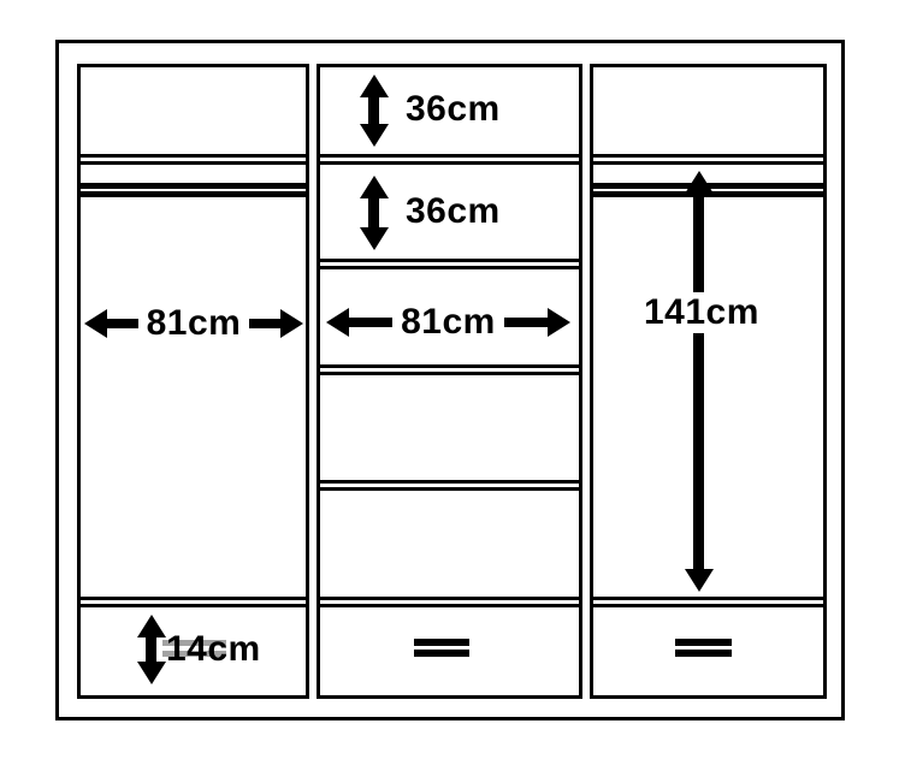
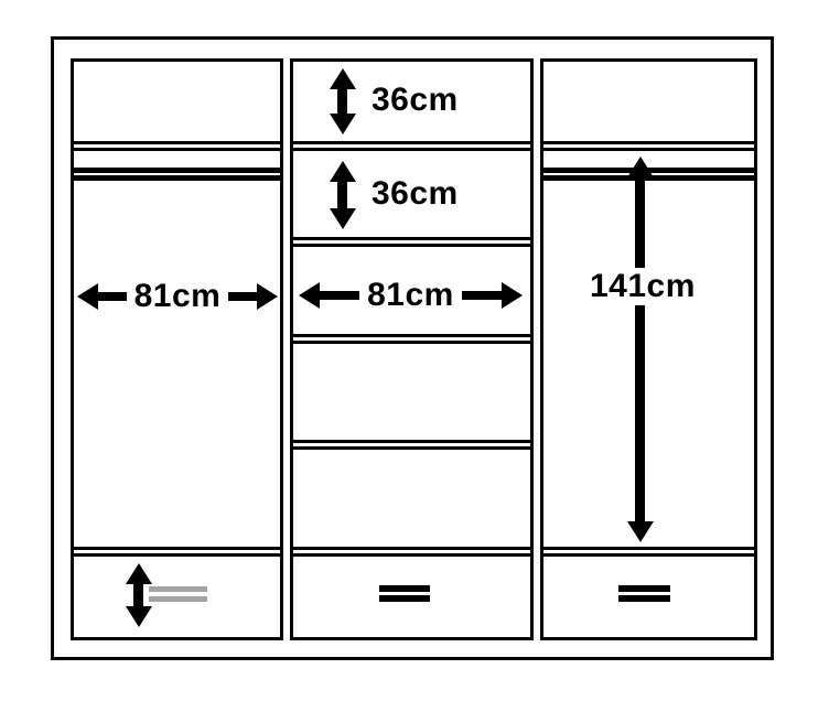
  36cm
  36cm
  81cm
  81cm
  141cm
- 14cm
